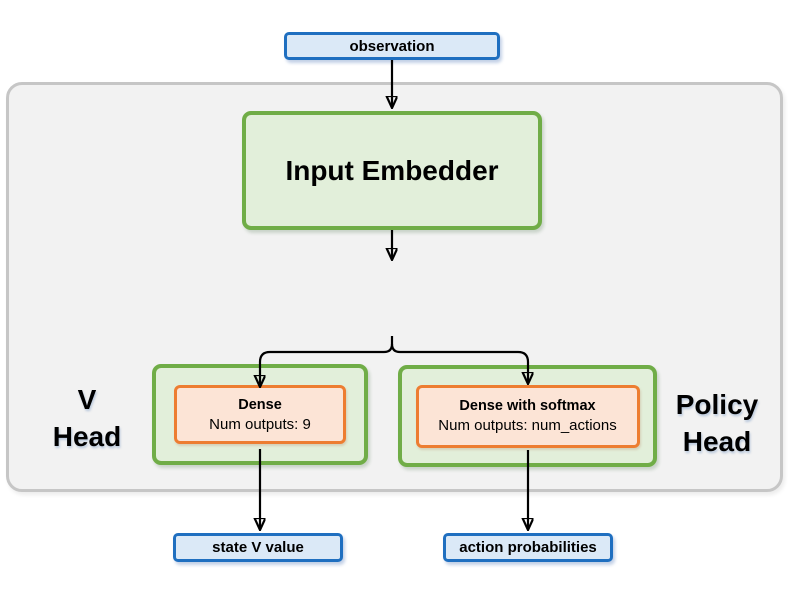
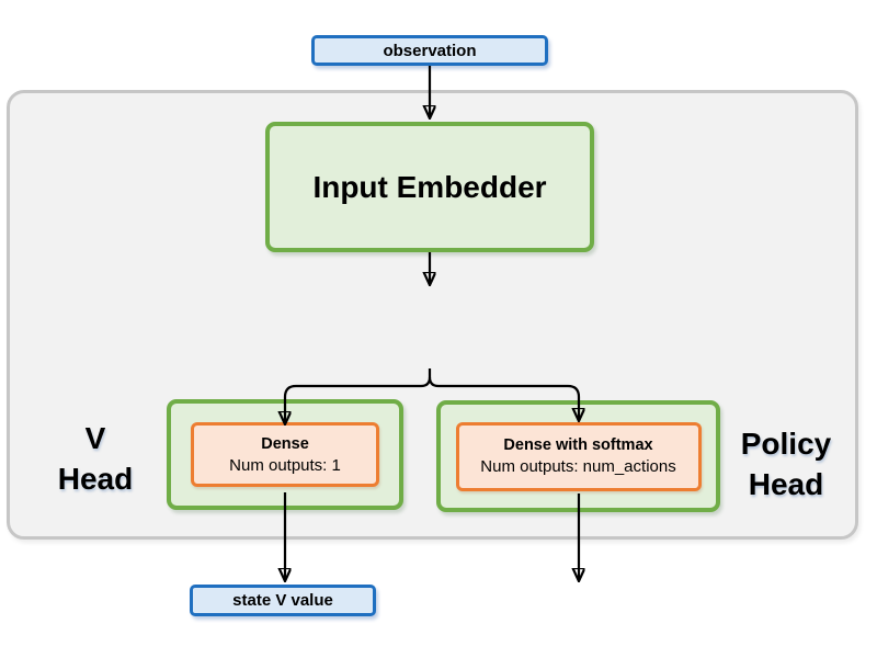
  observation
  Input Embedder
  V
  Head
  Dense
- Num outputs: 9
+ Num outputs: 1
  Dense with softmax
  Num outputs: num_actions
  Policy
  Head
  state V value
- action probabilities
